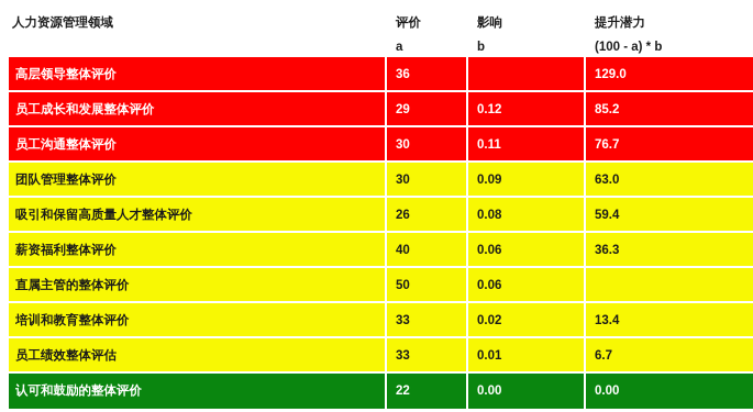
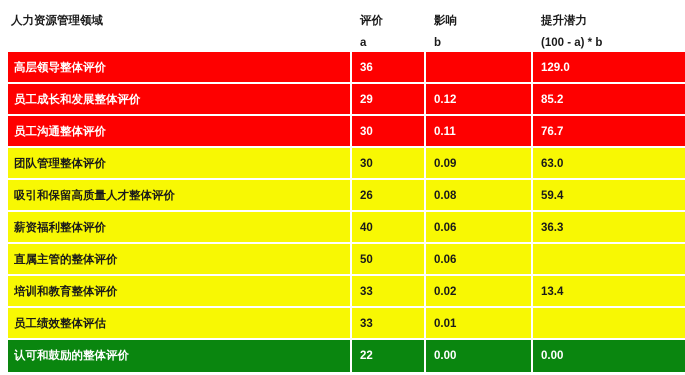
  人力资源管理领域
  评价
  a
  影响
  b
  提升潜力
  (100 - a) * b
  高层领导整体评价
  36
  129.0
  员工成长和发展整体评价
  29
  0.12
  85.2
  员工沟通整体评价
  30
  0.11
  76.7
  团队管理整体评价
  30
  0.09
  63.0
  吸引和保留高质量人才整体评价
  26
  0.08
  59.4
  薪资福利整体评价
  40
  0.06
  36.3
  直属主管的整体评价
  50
  0.06
  培训和教育整体评价
  33
  0.02
  13.4
  员工绩效整体评估
  33
  0.01
- 6.7
  认可和鼓励的整体评价
  22
  0.00
  0.00
